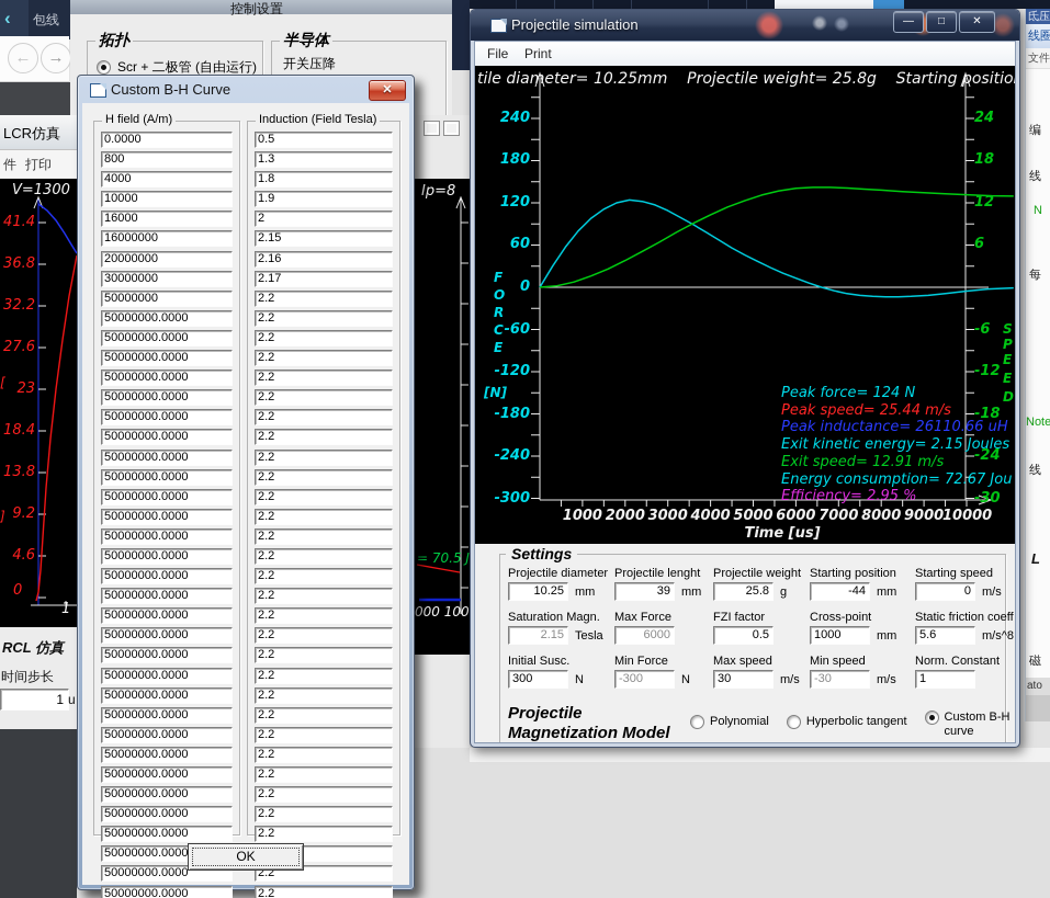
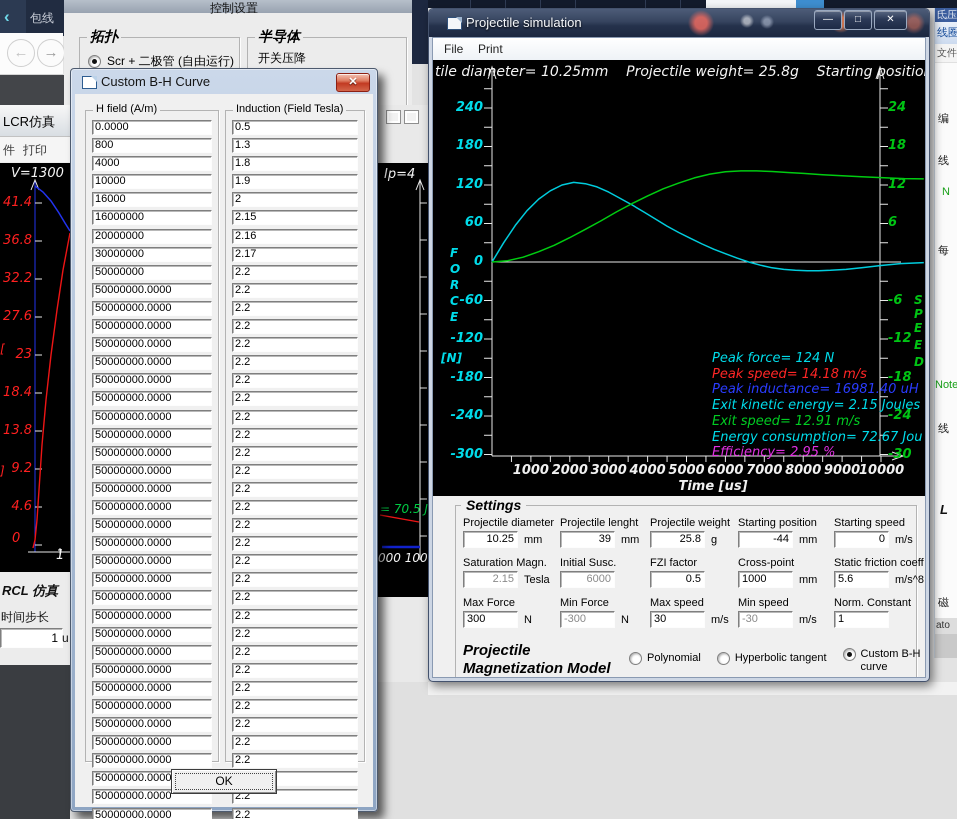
  ‹
  包线
  ←
  →
  控制设置
  拓扑
  Scr + 二极管 (自由运行)
  半导体
  开关压降
  LCR仿真
  件
  打印
  V=1300
  41.4
  36.8
  32.2
  27.6
  23
  18.4
  13.8
  9.2
  4.6
  [
  ]
  0
  1
- Ip=8
+ Ip=4
  = 70.5 J
  000 100
  RCL 仿真
  时间步长
  1
  u
  氐压
  线圈
  文件
  编
  线
  N
  每
  Note
  线
  L
  磁
  ato
  Projectile simulation
  —
  □
  ✕
  File
  Print
  tile diameter= 10.25mm Projectile weight= 25.8g Starting positio
  Time [us]
  240
  180
  120
  60
  0
  -60
  -120
  -180
  -240
  -300
  24
  18
  12
  6
  -6
  -12
  -18
  -24
  -30
  1000
  2000
  3000
  4000
  5000
  6000
  7000
  8000
  9000
  10000
  F
  O
  R
  C
  E
  [N]
  S
  P
  E
  E
  D
  Peak force= 124 N
- Peak speed= 25.44 m/s
+ Peak speed= 14.18 m/s
- Peak inductance= 26110.66 uH
+ Peak inductance= 16981.40 uH
  Exit kinetic energy= 2.15 Joules
  Exit speed= 12.91 m/s
  Energy consumption= 72.67 Jou
  Efficiency= 2.95 %
  Settings
  Projectile diameter
  10.25
  mm
  Projectile lenght
  39
  mm
  Projectile weight
  25.8
  g
  Starting position
  -44
  mm
  Starting speed
  0
  m/s
  Saturation Magn.
  2.15
  Tesla
- Max Force
+ Initial Susc.
  6000
  FZI factor
  0.5
  Cross-point
  1000
  mm
  Static friction coeff
  5.6
  m/s^8
- Initial Susc.
+ Max Force
  300
  N
  Min Force
  -300
  N
  Max speed
  30
  m/s
  Min speed
  -30
  m/s
  Norm. Constant
  1
  Projectile
  Magnetization Model
  Polynomial
  Hyperbolic tangent
  Custom B-H
  curve
  Custom B-H Curve
  ✕
  H field (A/m)
  0.0000
  800
  4000
  10000
  16000
  16000000
  20000000
  30000000
  50000000
  50000000.0000
  50000000.0000
  50000000.0000
  50000000.0000
  50000000.0000
  50000000.0000
  50000000.0000
  50000000.0000
  50000000.0000
  50000000.0000
  50000000.0000
  50000000.0000
  50000000.0000
  50000000.0000
  50000000.0000
  50000000.0000
  50000000.0000
  50000000.0000
  50000000.0000
  50000000.0000
  50000000.0000
  50000000.0000
  50000000.0000
  50000000.0000
  50000000.0000
  50000000.0000
  50000000.0000
  50000000.0000
  50000000.0000
  50000000.0000
  Induction (Field Tesla)
  0.5
  1.3
  1.8
  1.9
  2
  2.15
  2.16
  2.17
  2.2
  2.2
  2.2
  2.2
  2.2
  2.2
  2.2
  2.2
  2.2
  2.2
  2.2
  2.2
  2.2
  2.2
  2.2
  2.2
  2.2
  2.2
  2.2
  2.2
  2.2
  2.2
  2.2
  2.2
  2.2
  2.2
  2.2
  2.2
  2.2
  2.2
  OK
